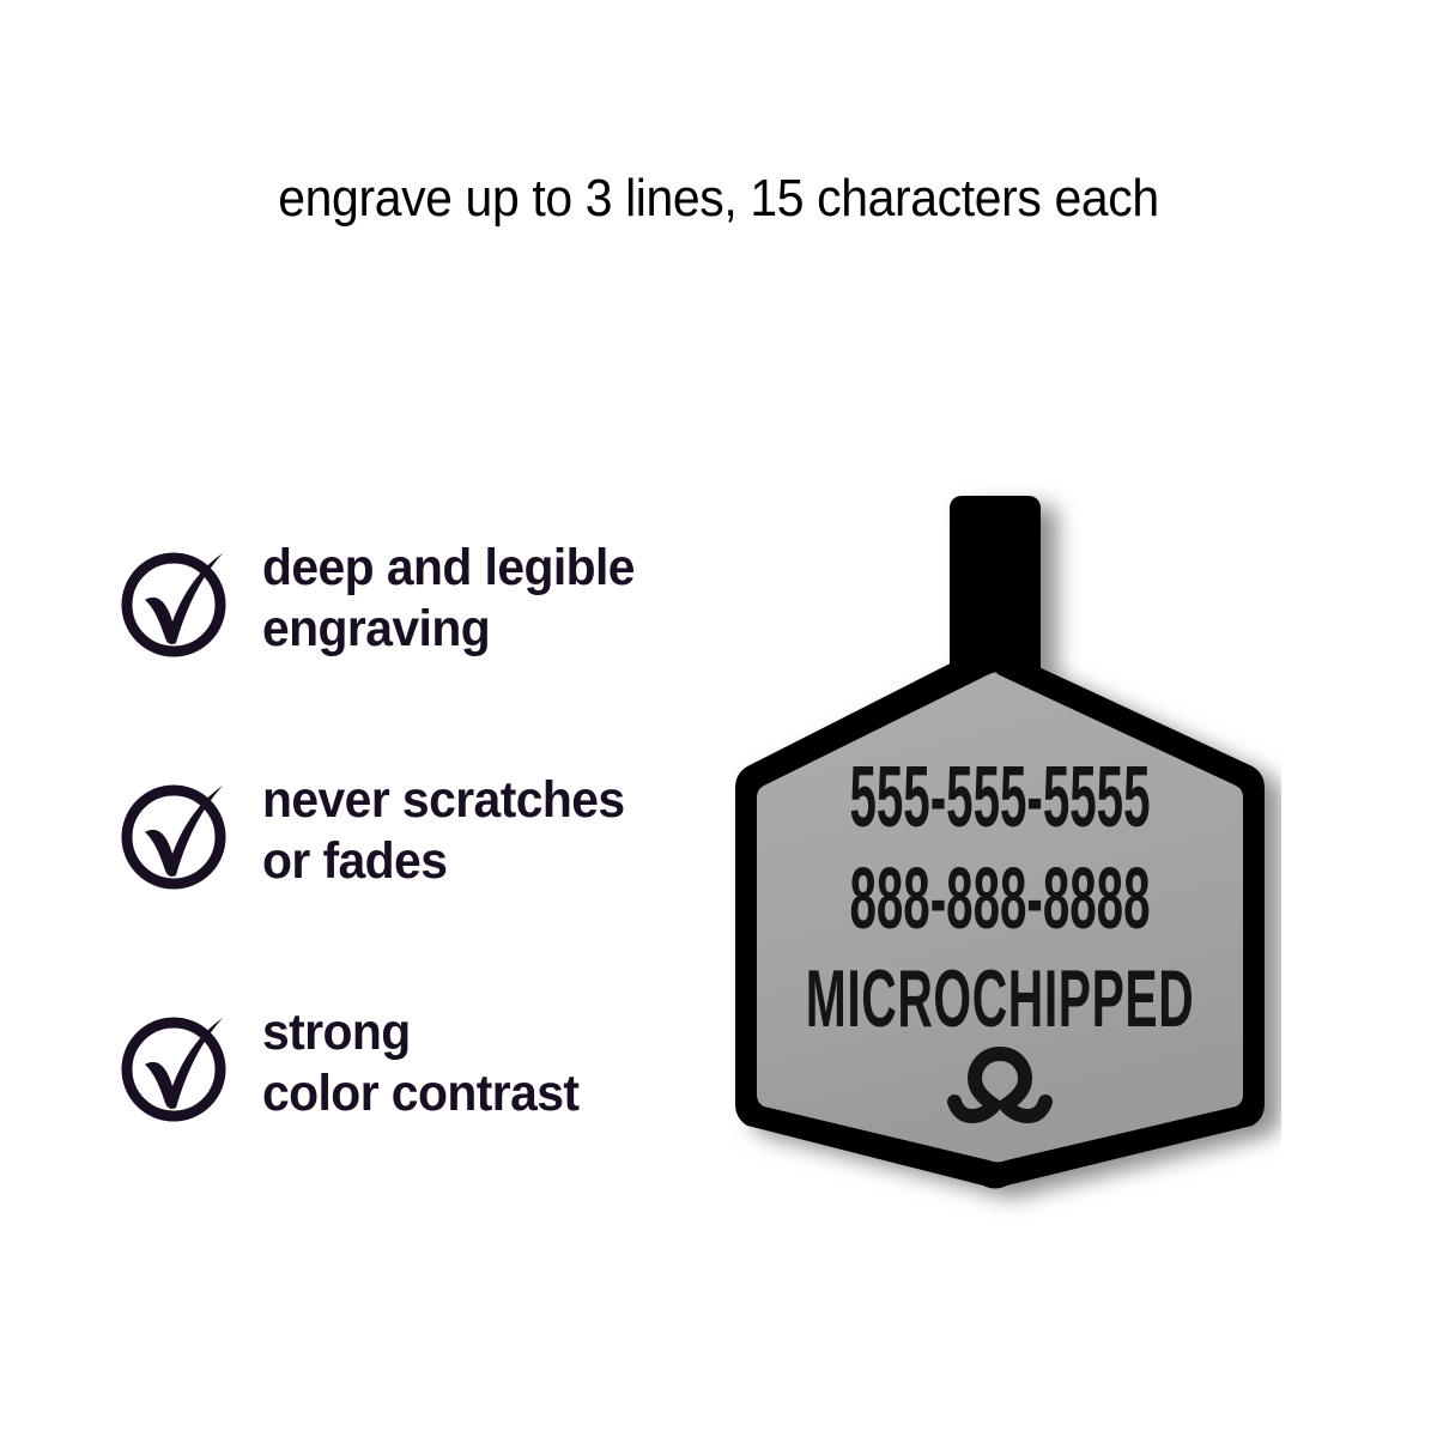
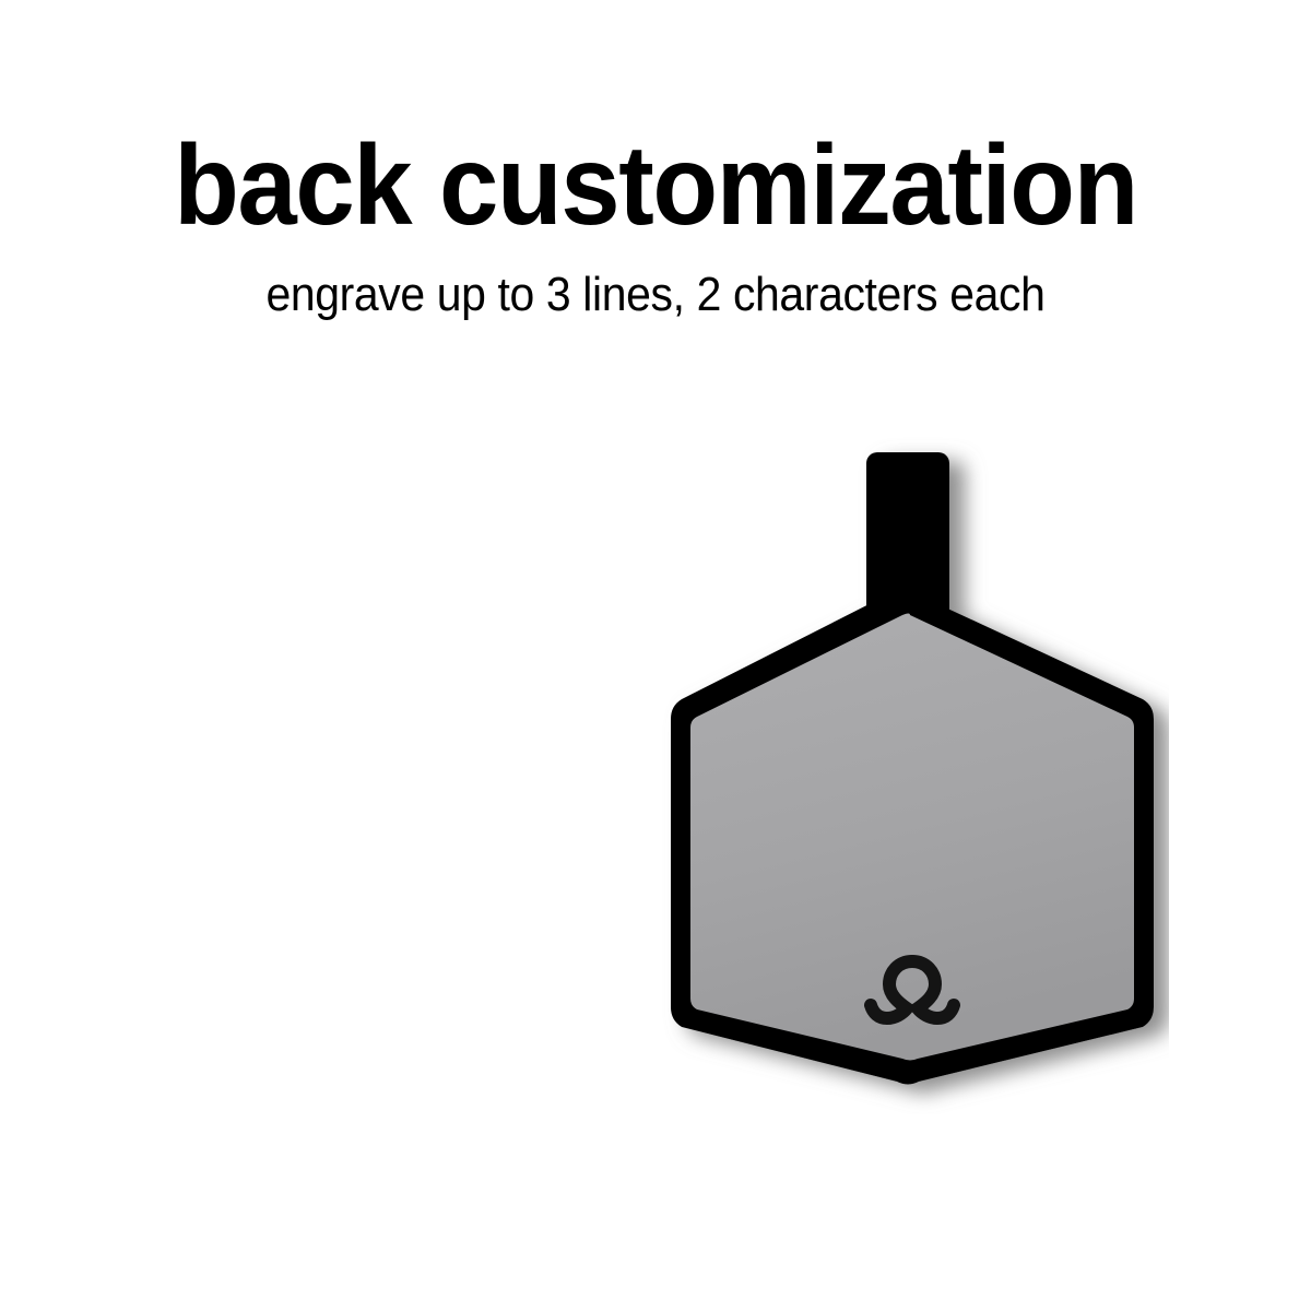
+ back customization
- engrave up to 3 lines, 15 characters each
+ engrave up to 3 lines, 2 characters each
- deep and legible
- engraving
- never scratches
- or fades
- strong
- color contrast
- 555-555-5555
- 888-888-8888
- MICROCHIPPED
